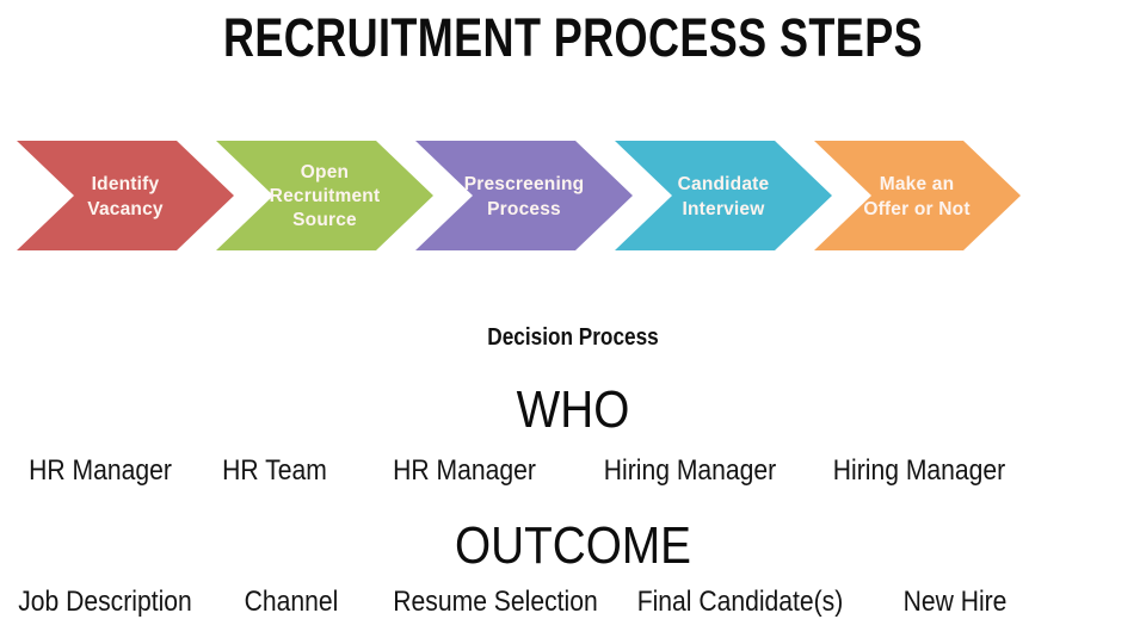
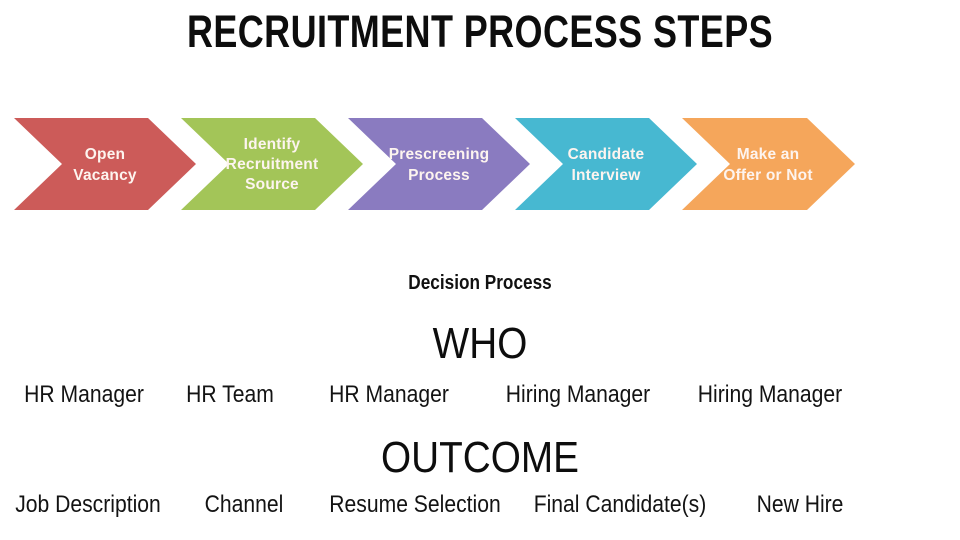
  RECRUITMENT PROCESS STEPS
- Identify
+ Open
  Vacancy
- Open
+ Identify
  Recruitment
  Source
  Prescreening
  Process
  Candidate
  Interview
  Make an
  Offer or Not
  Decision Process
  WHO
  HR Manager
  HR Team
  HR Manager
  Hiring Manager
  Hiring Manager
  OUTCOME
  Job Description
  Channel
  Resume Selection
  Final Candidate(s)
  New Hire
